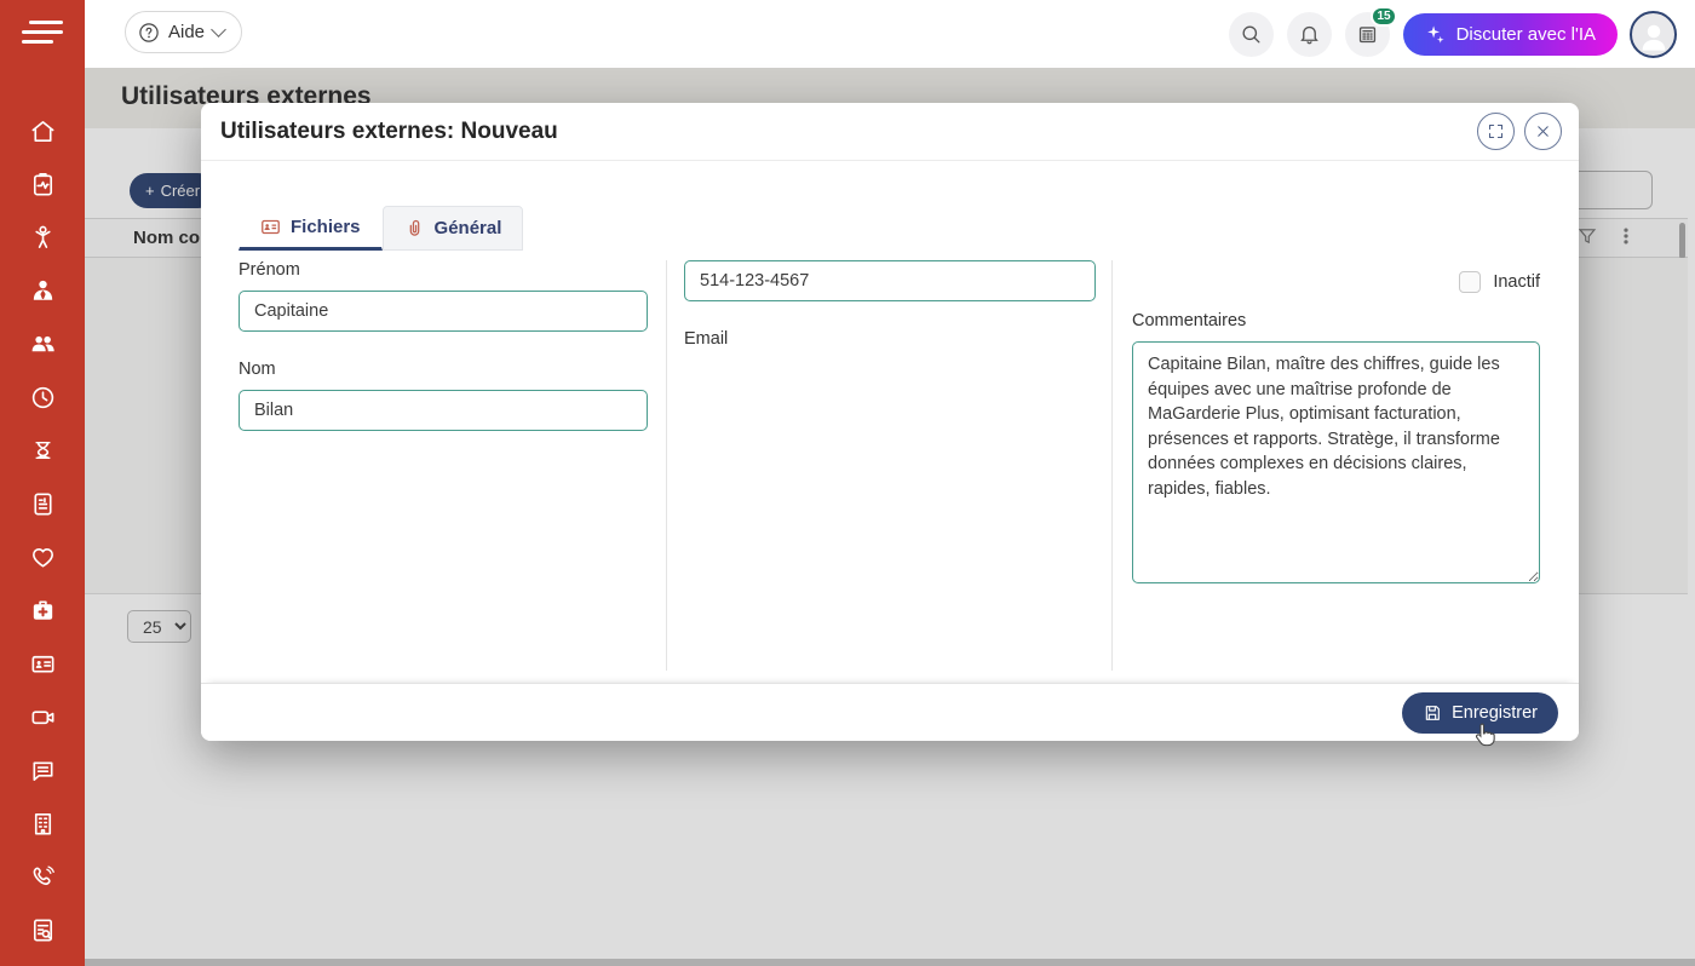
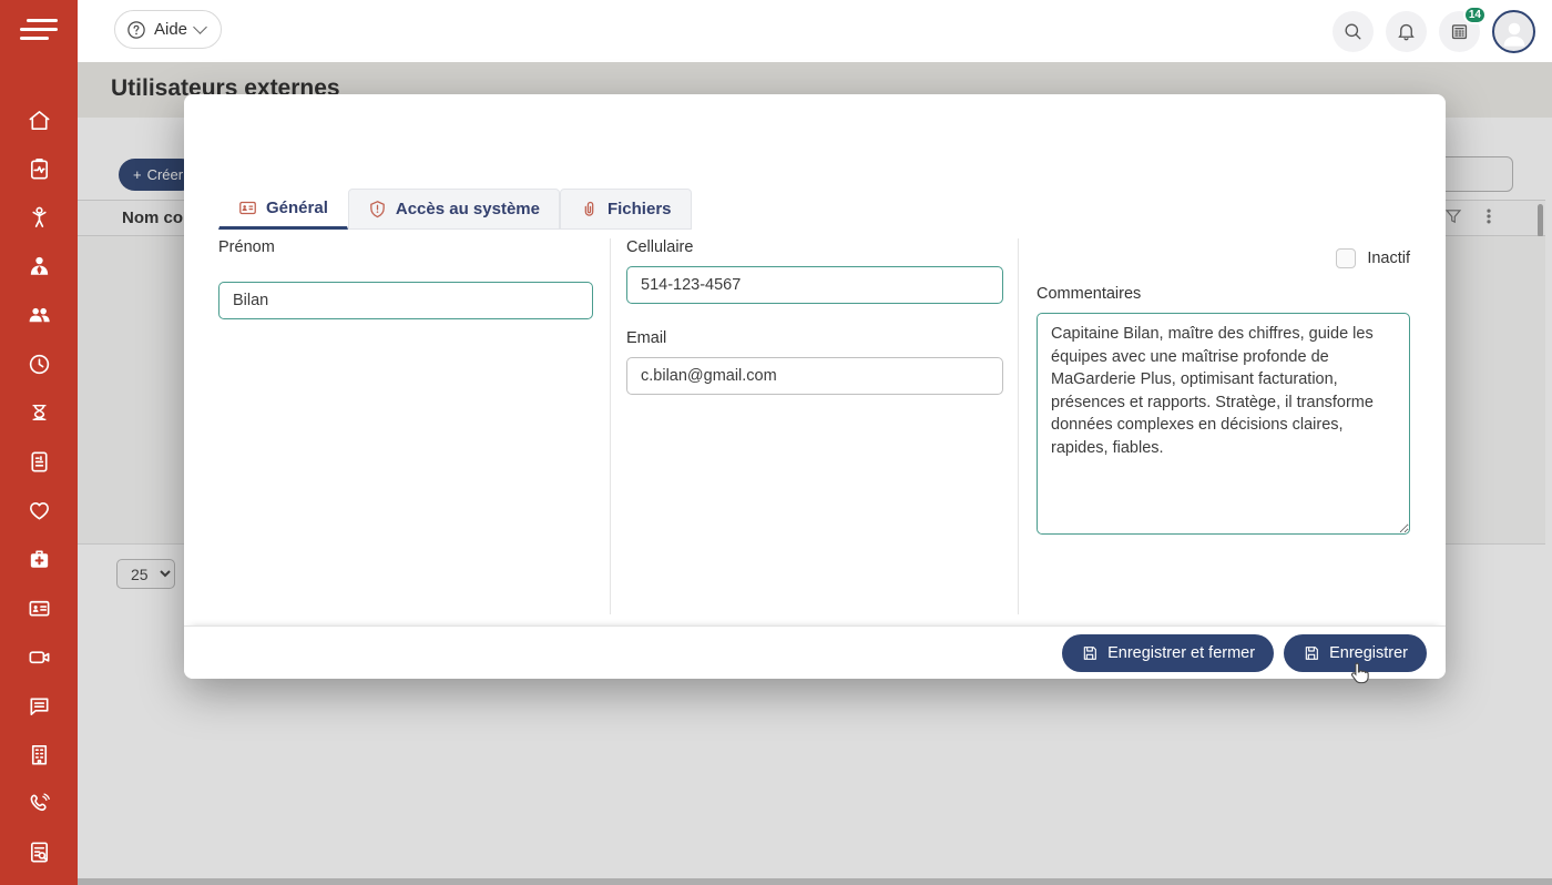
  Aide
- 15
+ 14
- Discuter avec l'IA
  Utilisateurs externes
  +
  Créer
  Nom co
  25
- Utilisateurs externes: Nouveau
- Fichiers
+ Général
+ Accès au système
- Général
+ Fichiers
  Prénom
- Capitaine
- Nom
  Bilan
+ Cellulaire
  514-123-4567
  Email
+ c.bilan@gmail.com
  Inactif
  Commentaires
+ Enregistrer et fermer
  Enregistrer
